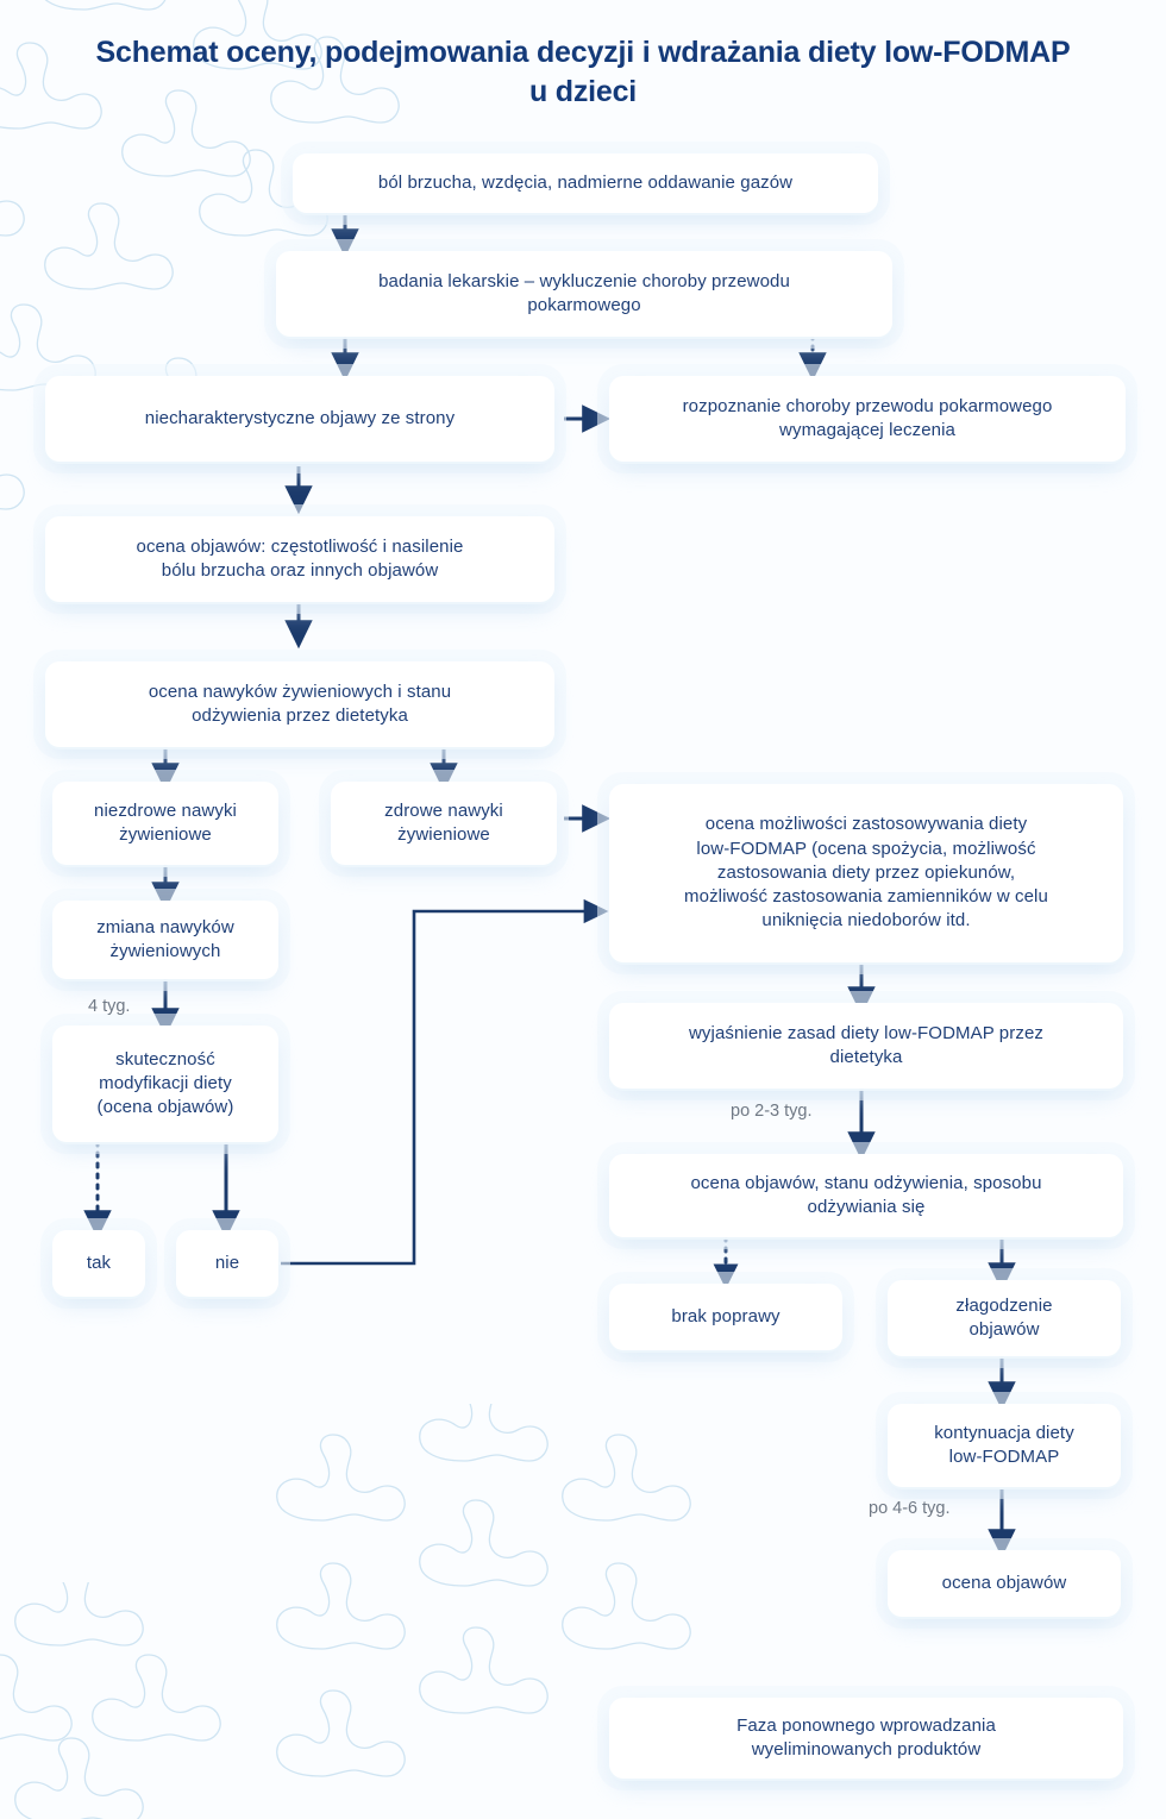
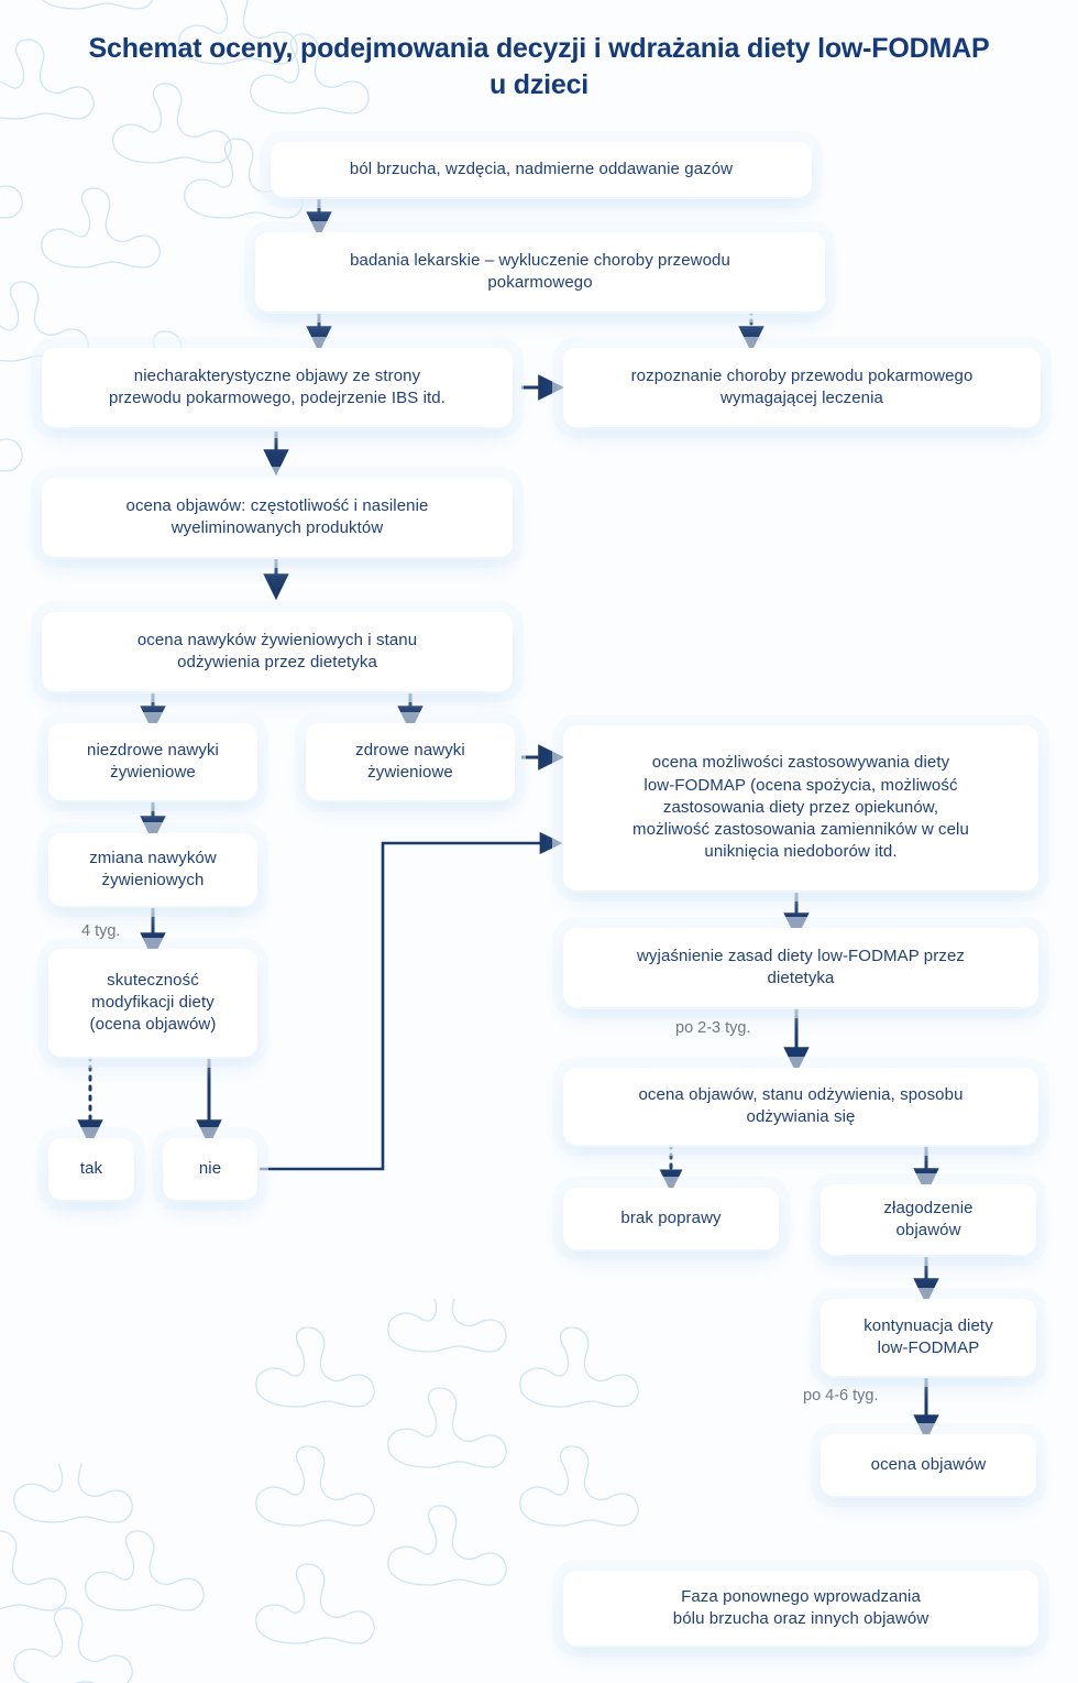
  Schemat oceny, podejmowania decyzji i wdrażania diety low-FODMAP u dzieci
  ból brzucha, wzdęcia, nadmierne oddawanie gazów
  badania lekarskie – wykluczenie choroby przewodu
  pokarmowego
  niecharakterystyczne objawy ze strony
+ przewodu pokarmowego, podejrzenie IBS itd.
  rozpoznanie choroby przewodu pokarmowego
  wymagającej leczenia
  ocena objawów: częstotliwość i nasilenie
- bólu brzucha oraz innych objawów
+ wyeliminowanych produktów
  ocena nawyków żywieniowych i stanu
  odżywienia przez dietetyka
  niezdrowe nawyki
  żywieniowe
  zdrowe nawyki
  żywieniowe
  zmiana nawyków
  żywieniowych
  skuteczność
  modyfikacji diety
  (ocena objawów)
  tak
  nie
  ocena możliwości zastosowywania diety
  low-FODMAP (ocena spożycia, możliwość
  zastosowania diety przez opiekunów,
  możliwość zastosowania zamienników w celu
  uniknięcia niedoborów itd.
  wyjaśnienie zasad diety low-FODMAP przez
  dietetyka
  ocena objawów, stanu odżywienia, sposobu
  odżywiania się
  brak poprawy
  złagodzenie
  objawów
  kontynuacja diety
  low-FODMAP
  ocena objawów
  Faza ponownego wprowadzania
- wyeliminowanych produktów
+ bólu brzucha oraz innych objawów
  4 tyg.
  po 2-3 tyg.
  po 4-6 tyg.
